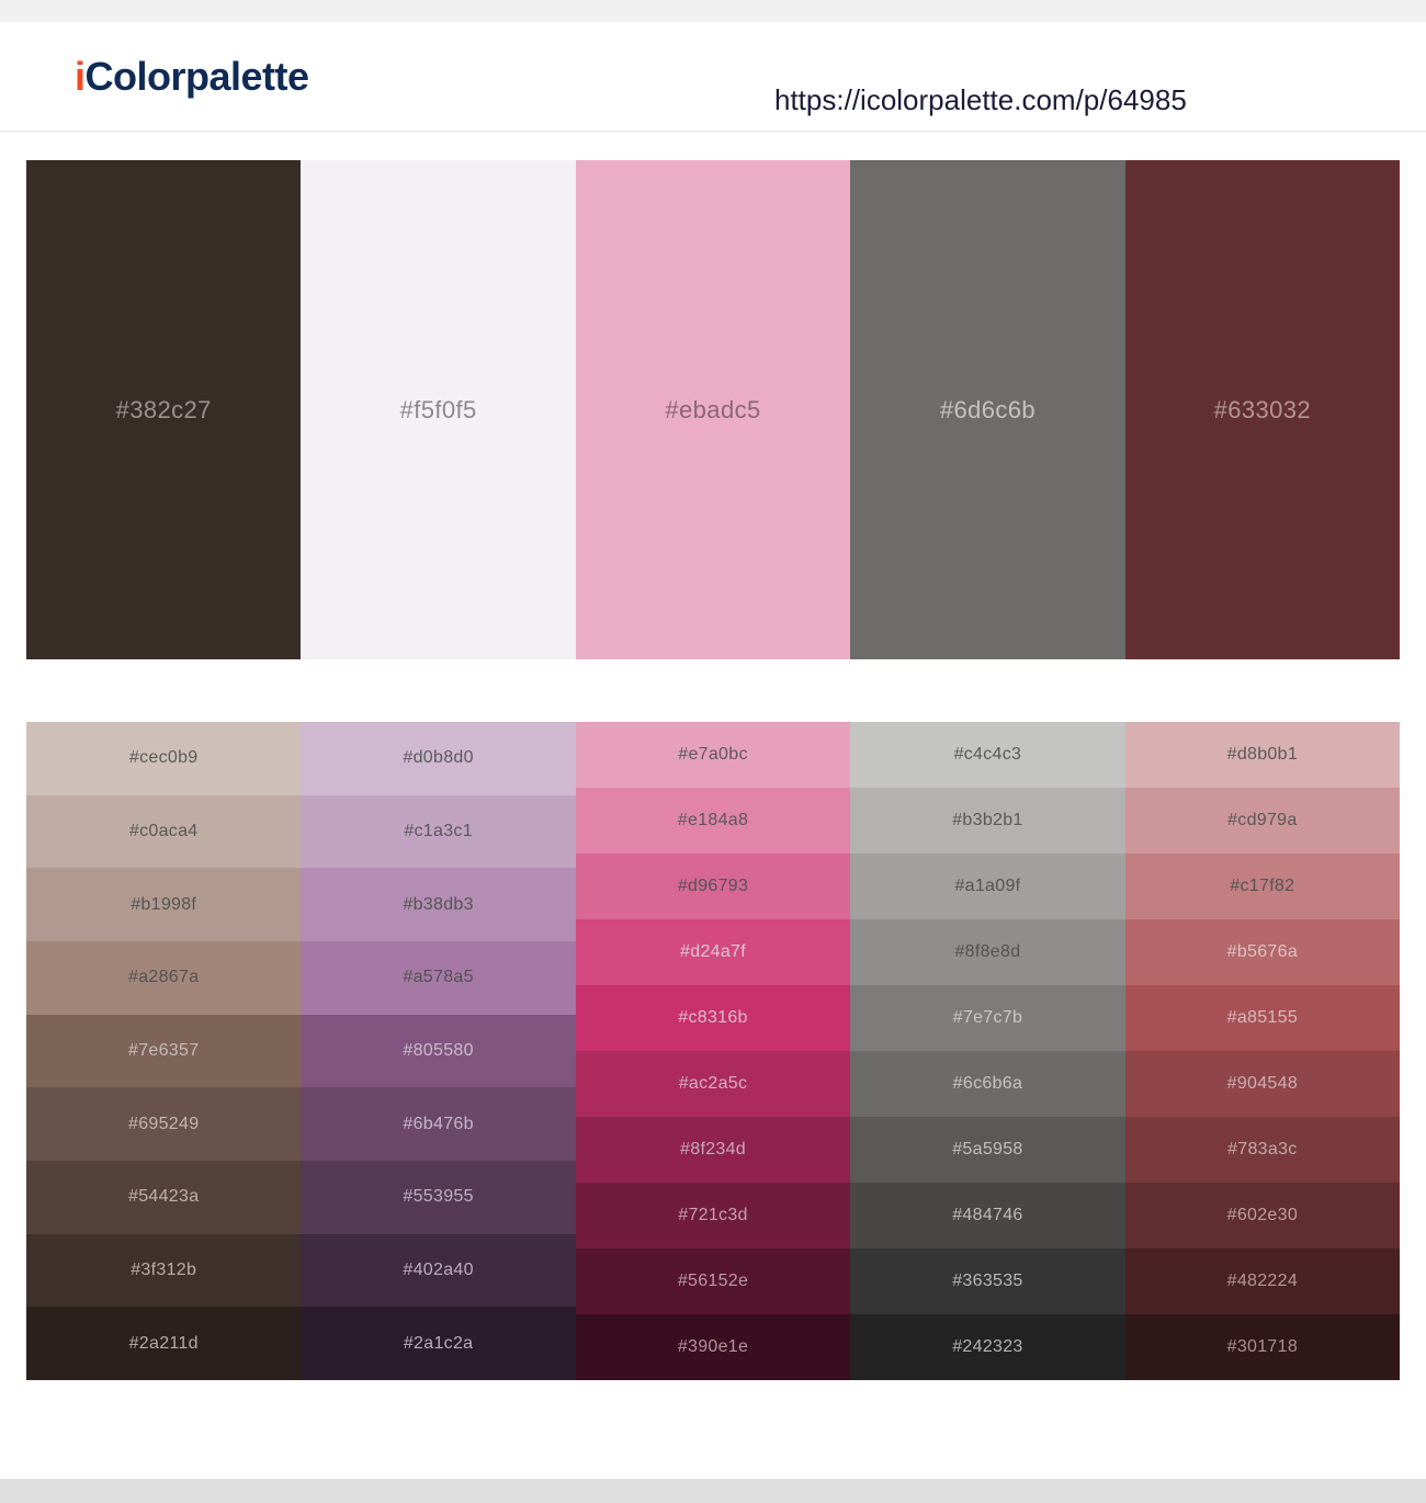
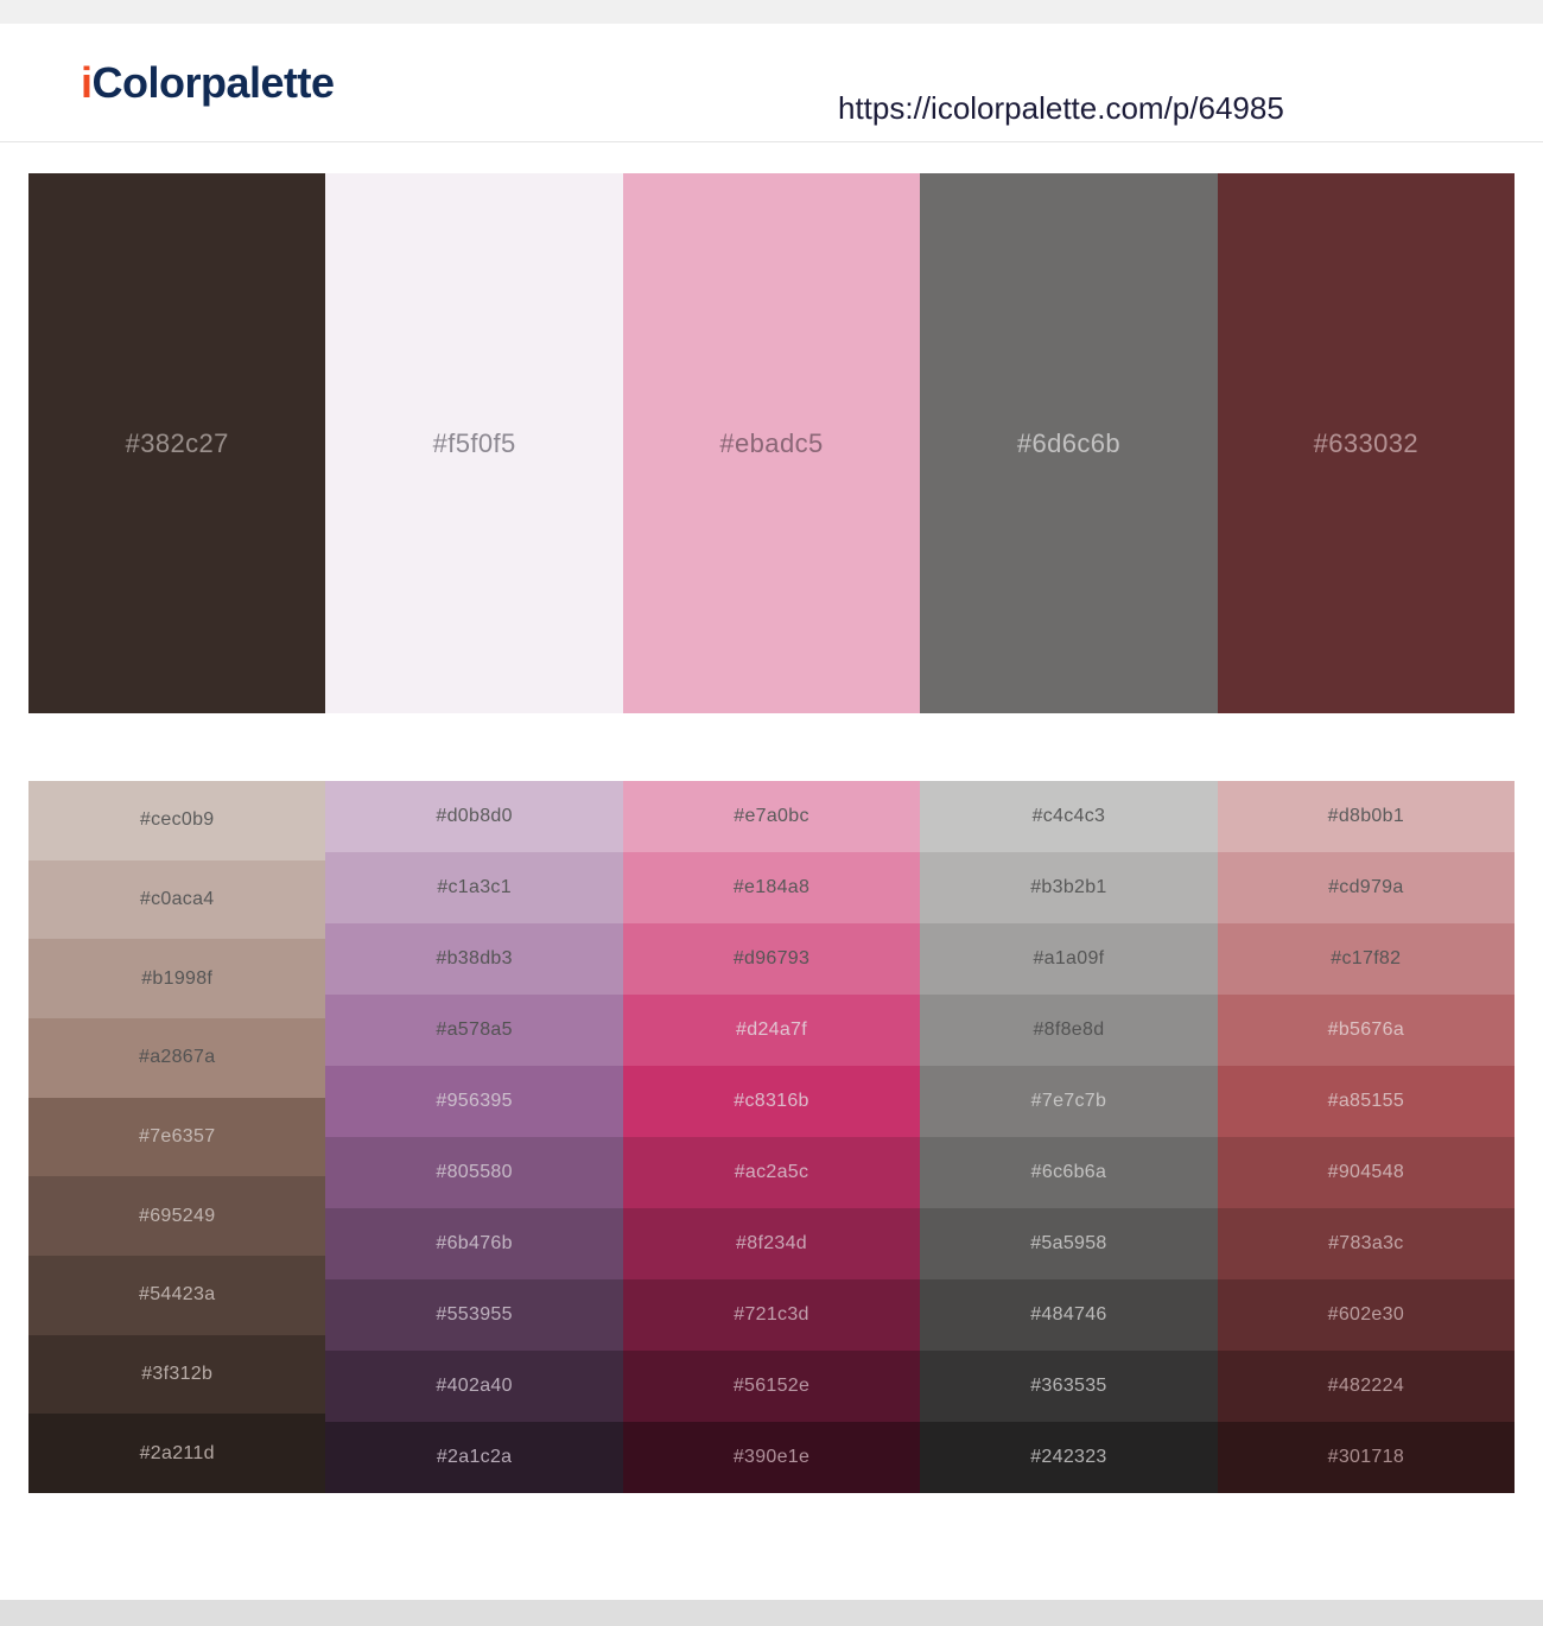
  iColorpalette
  https://icolorpalette.com/p/64985
  #382c27
  #f5f0f5
  #ebadc5
  #6d6c6b
  #633032
  #cec0b9
  #c0aca4
  #b1998f
  #a2867a
  #7e6357
  #695249
  #54423a
  #3f312b
  #2a211d
  #d0b8d0
  #c1a3c1
  #b38db3
  #a578a5
+ #956395
  #805580
  #6b476b
  #553955
  #402a40
  #2a1c2a
  #e7a0bc
  #e184a8
  #d96793
  #d24a7f
  #c8316b
  #ac2a5c
  #8f234d
  #721c3d
  #56152e
  #390e1e
  #c4c4c3
  #b3b2b1
  #a1a09f
  #8f8e8d
  #7e7c7b
  #6c6b6a
  #5a5958
  #484746
  #363535
  #242323
  #d8b0b1
  #cd979a
  #c17f82
  #b5676a
  #a85155
  #904548
  #783a3c
  #602e30
  #482224
  #301718
